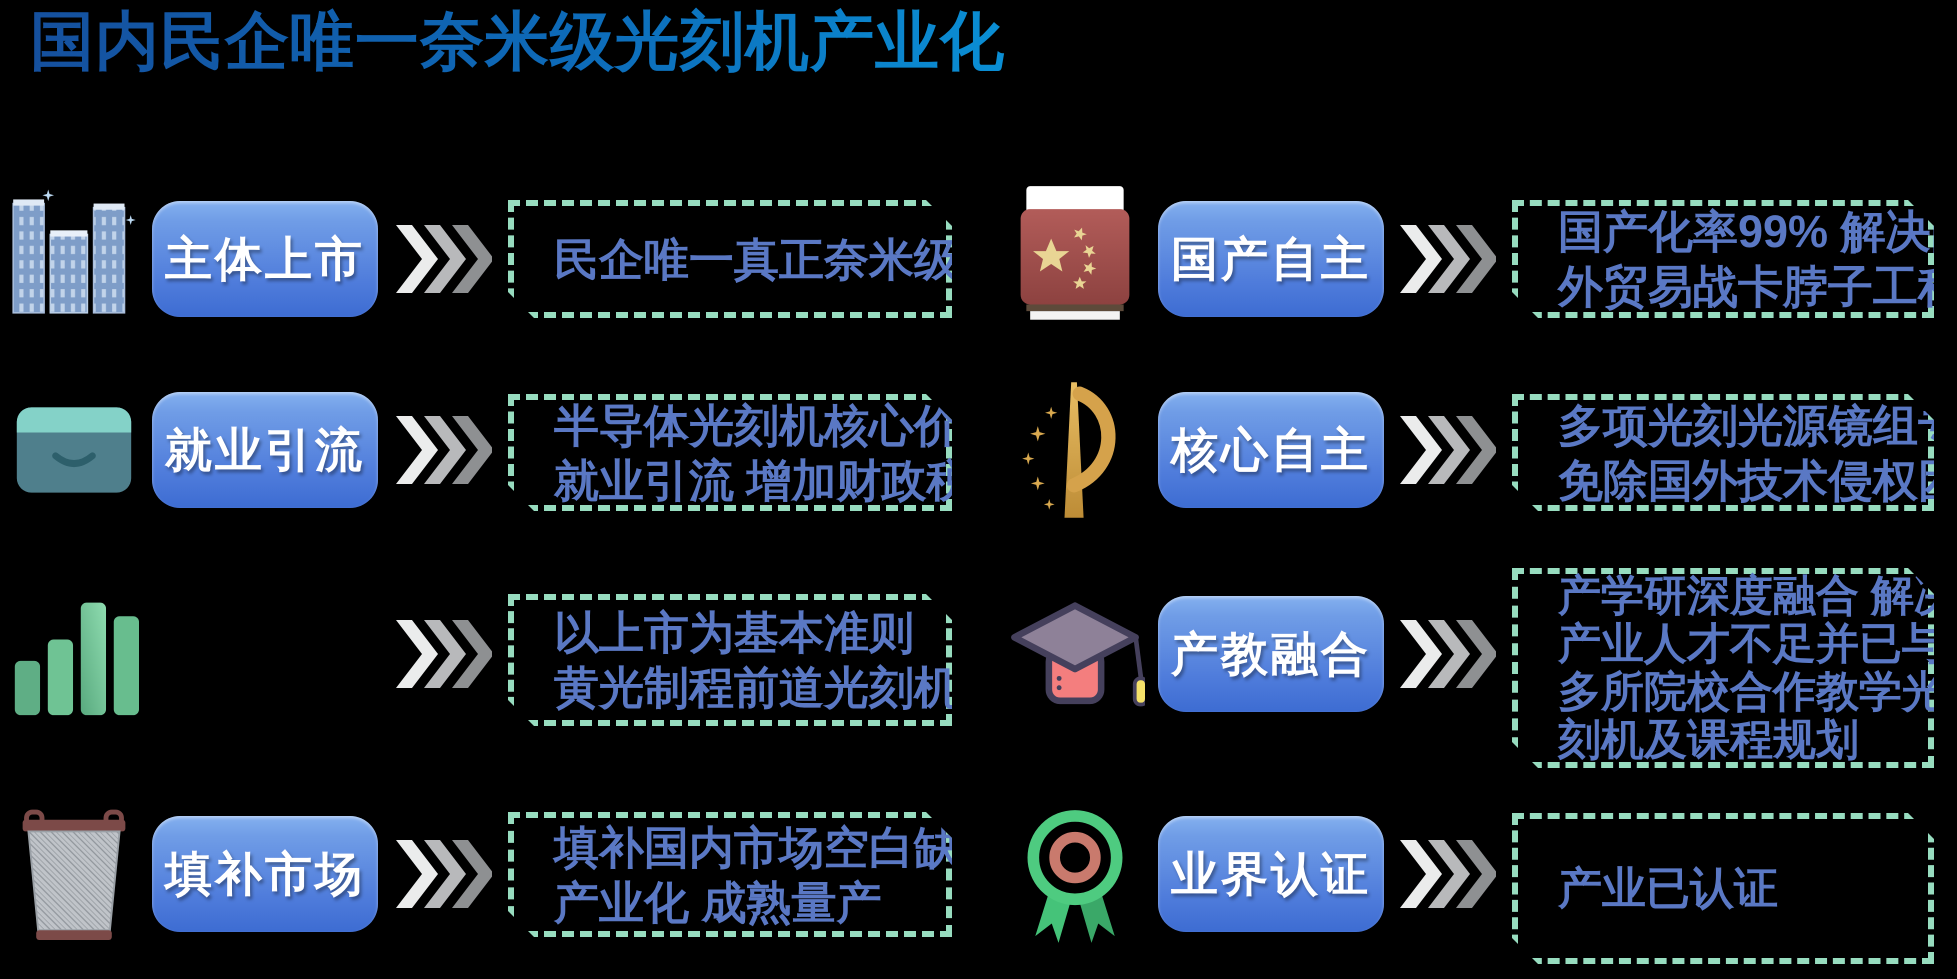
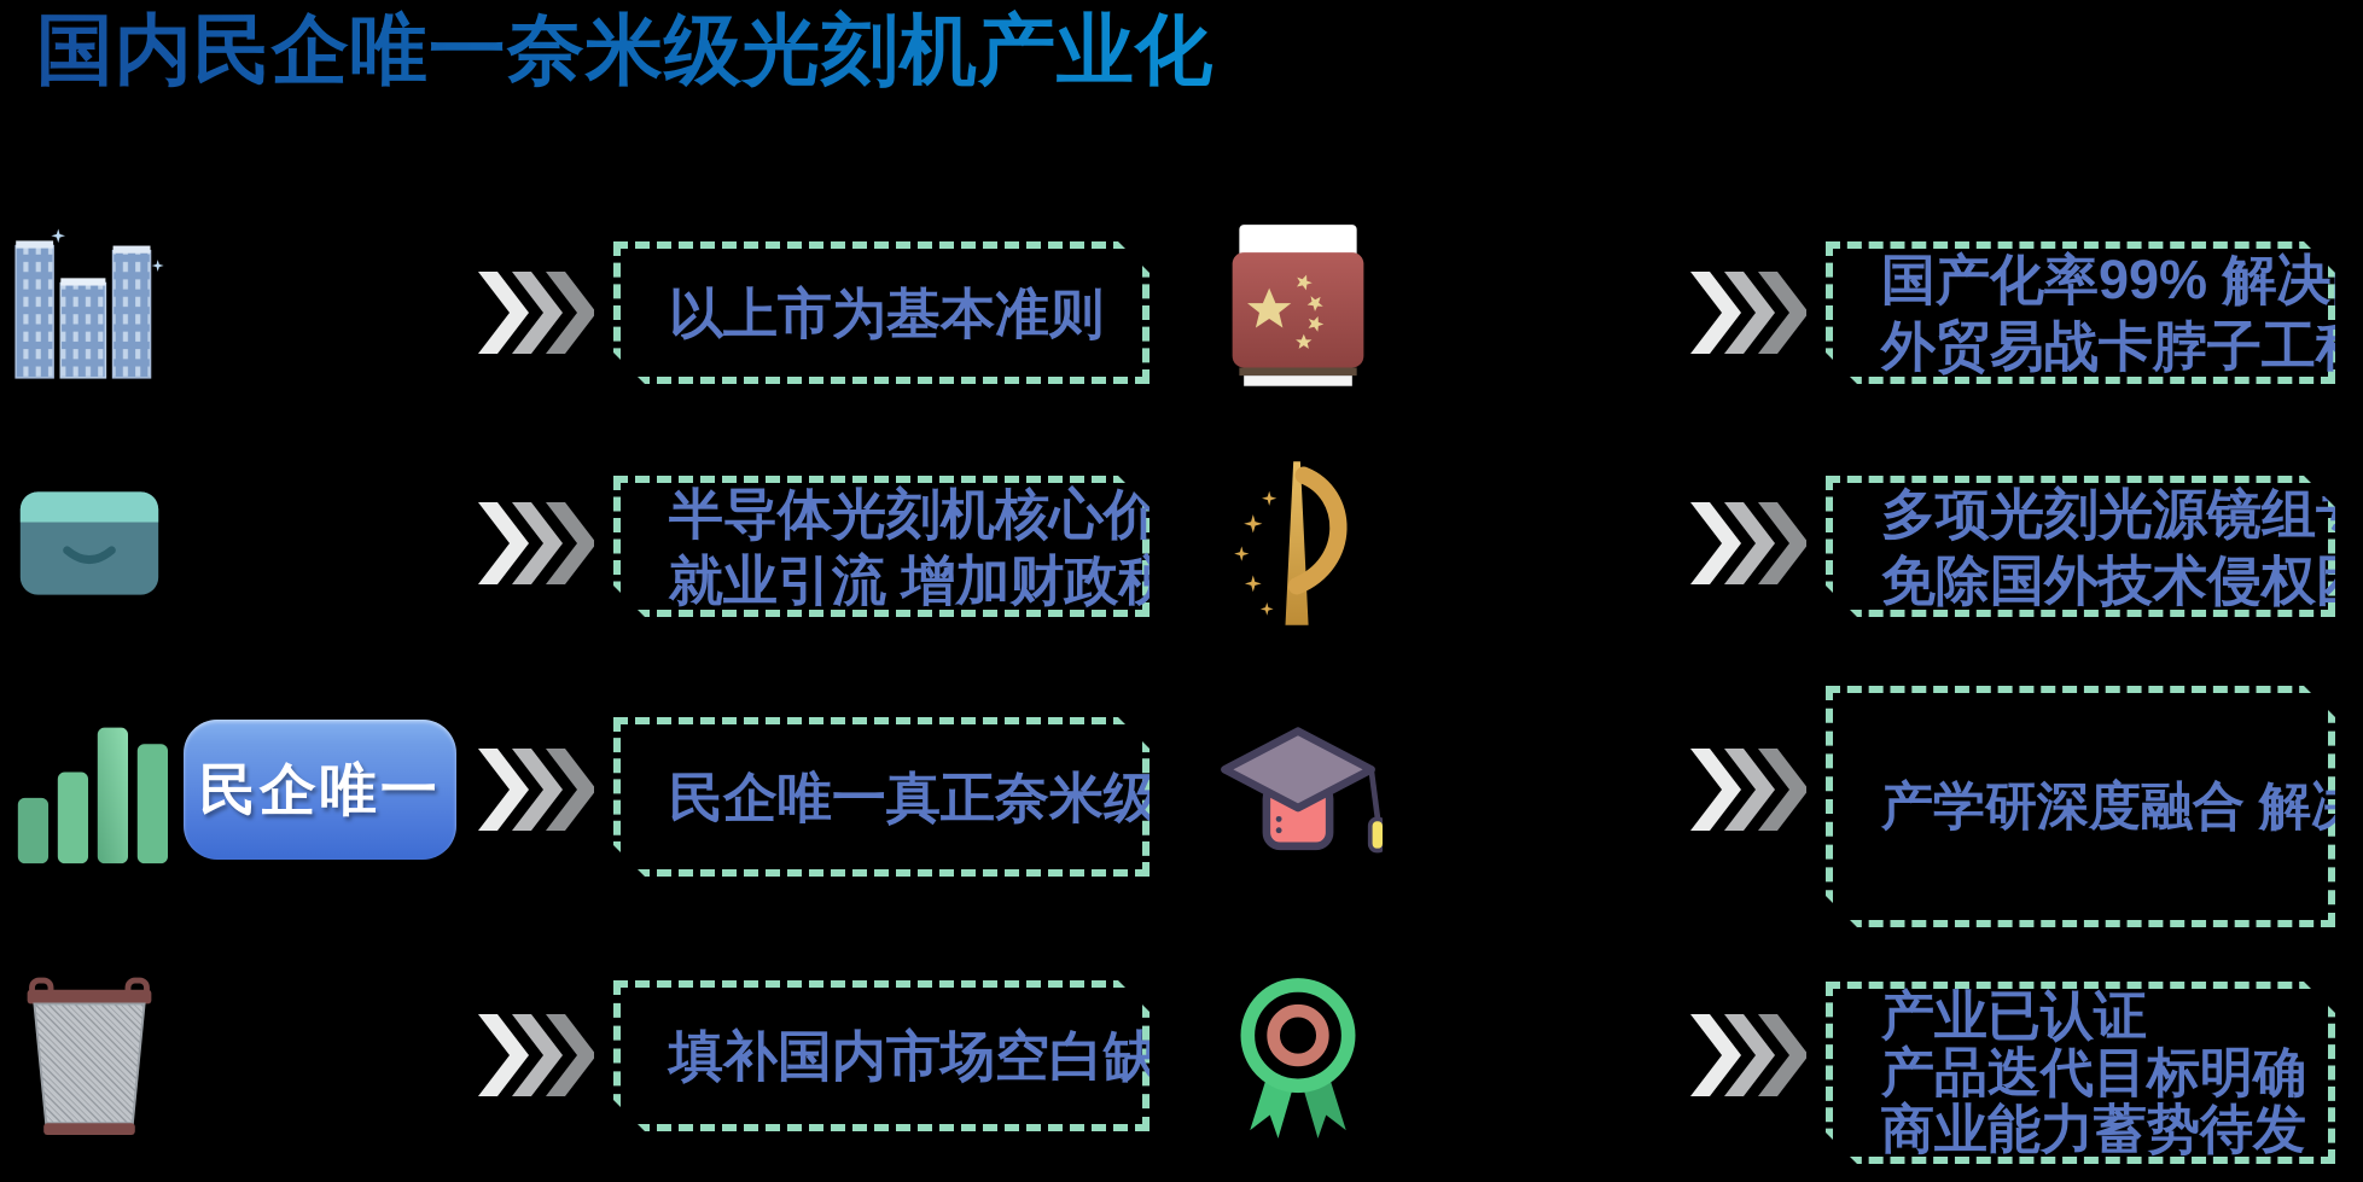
  国内民企唯一奈米级光刻机产业化
- 主体上市
- 民企唯一真正奈米级
+ 以上市为基本准则
- 就业引流
  半导体光刻机核心价
  就业引流 增加财政税
+ 民企唯一
- 以上市为基本准则
+ 民企唯一真正奈米级
- 黄光制程前道光刻机
- 填补市场
  填补国内市场空白缺
- 产业化 成熟量产
- 国产自主
  国产化率99% 解决
  外贸易战卡脖子工
- 核心自主
  多项光刻光源镜组
  免除国外技术侵权
- 产教融合
  产学研深度融合 解
- 产业人才不足并已与
- 多所院校合作教学光
- 刻机及课程规划
- 业界认证
  产业已认证
+ 产品迭代目标明确
+ 商业能力蓄势待发
